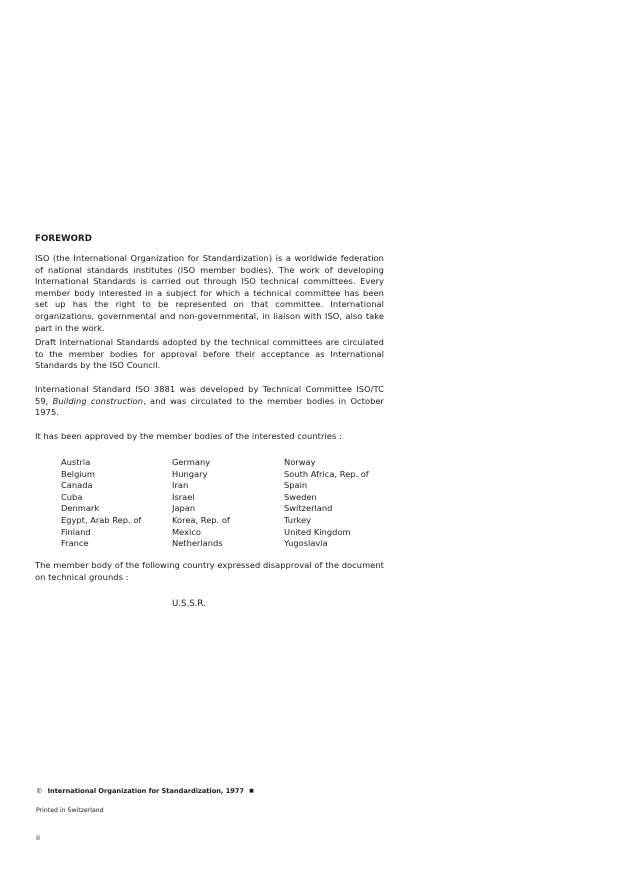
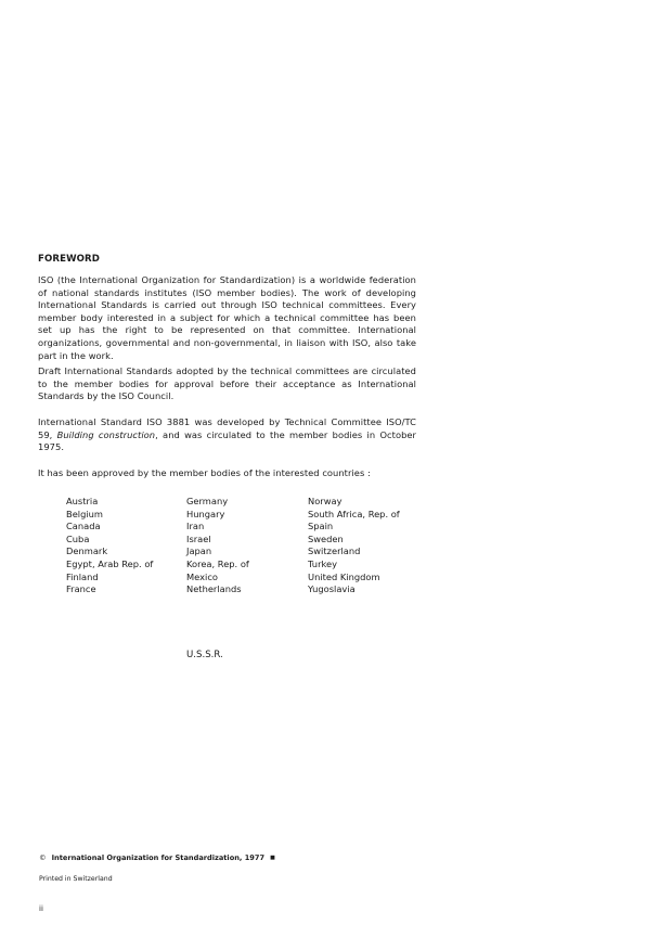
  FOREWORD
  ISO (the International Organization for Standardization) is a worldwide federation of national standards institutes (ISO member bodies). The work of developing International Standards is carried out through ISO technical committees. Every member body interested in a subject for which a technical committee has been set up has the right to be represented on that committee. International organizations, governmental and non-governmental, in liaison with ISO, also take part in the work.
  Draft International Standards adopted by the technical committees are circulated to the member bodies for approval before their acceptance as International Standards by the ISO Council.
  International Standard ISO 3881 was developed by Technical Committee ISO/TC 59, Building construction, and was circulated to the member bodies in October 1975.
  It has been approved by the member bodies of the interested countries :
  Austria
  Belgium
  Canada
  Cuba
  Denmark
  Egypt, Arab Rep. of
  Finland
  France
  Germany
  Hungary
  Iran
  Israel
  Japan
  Korea, Rep. of
  Mexico
  Netherlands
  Norway
  South Africa, Rep. of
  Spain
  Sweden
  Switzerland
  Turkey
  United Kingdom
  Yugoslavia
- The member body of the following country expressed disapproval of the document on technical grounds :
  U.S.S.R.
  © International Organization for Standardization, 1977
  ii
